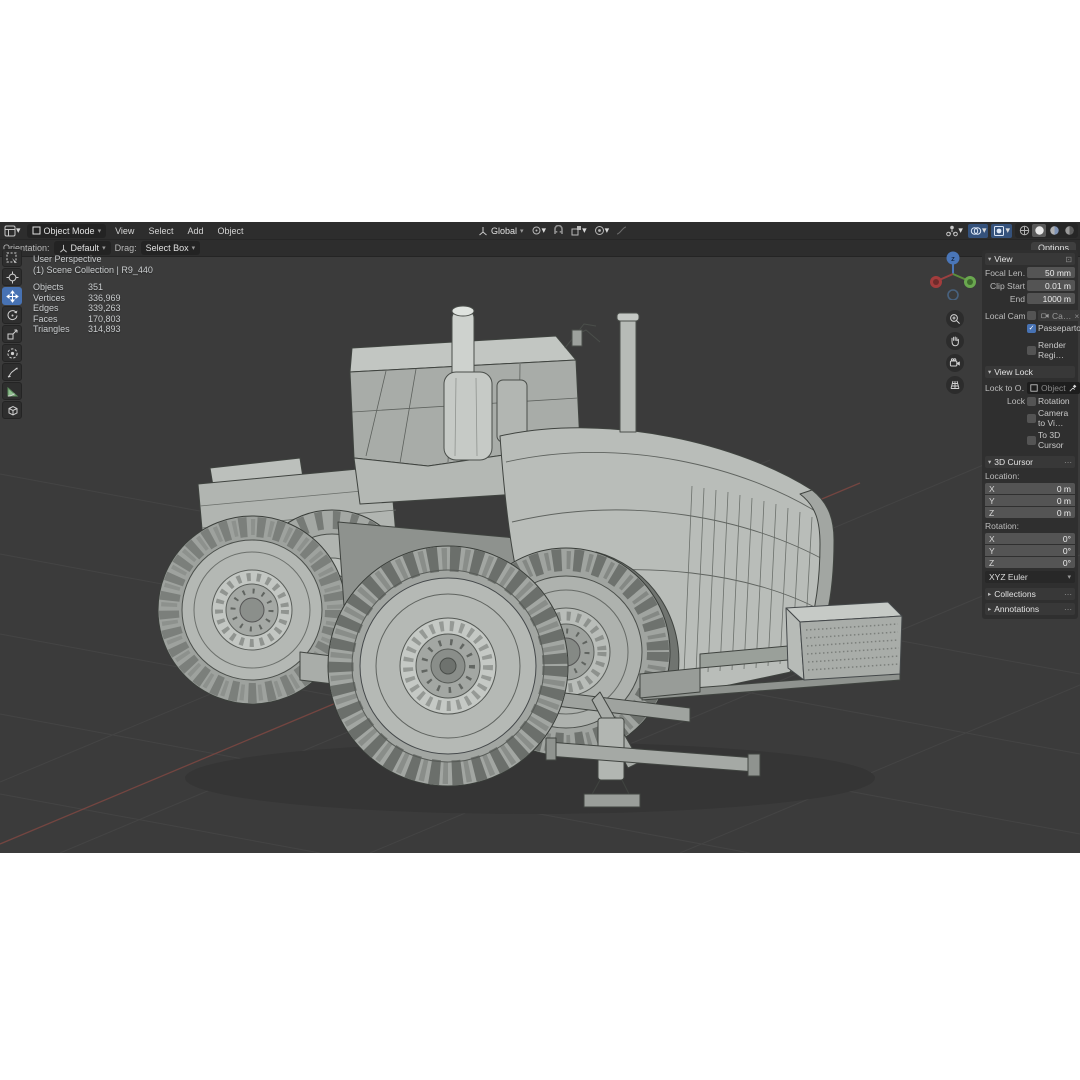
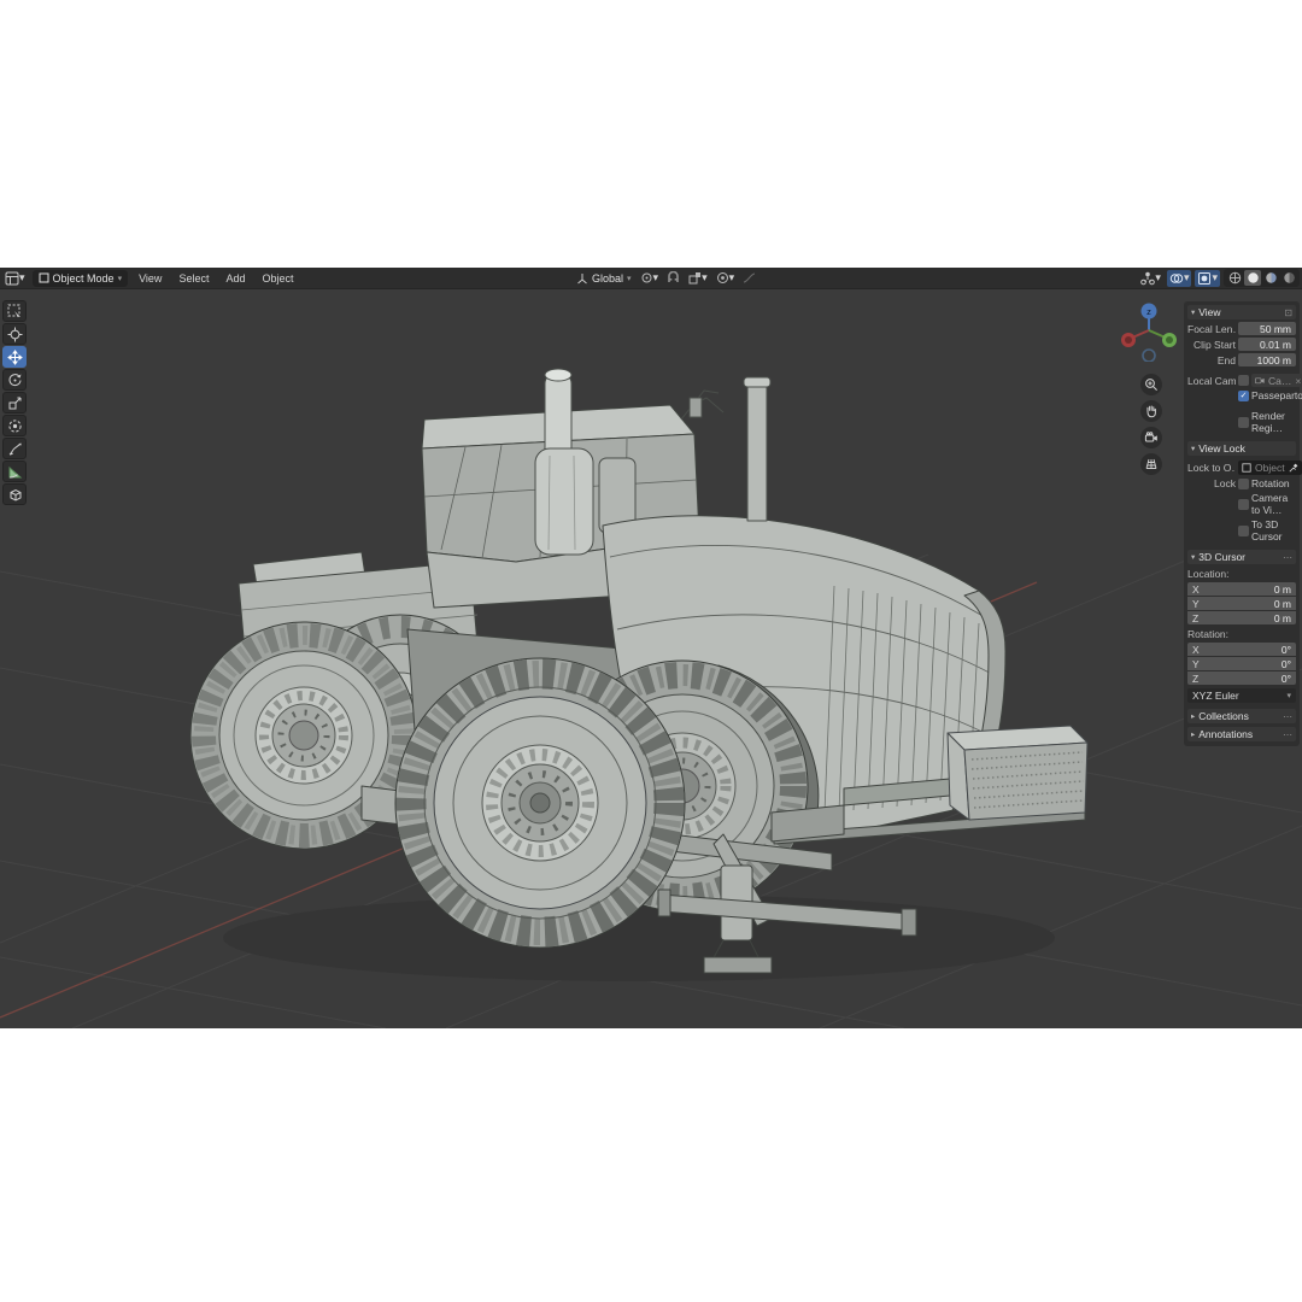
  ▾
  Object Mode
  View
  Select
  Add
  Object
  Global
  ▾
  ▾
  ▾
  ▾
  ▾
  ▾
- Orientation:
- Default
- Drag:
- Select Box
- Options
- User Perspective
- (1) Scene Collection | R9_440
- Objects
- 351
- Vertices
- 336,969
- Edges
- 339,263
- Faces
- 170,803
- Triangles
- 314,893
  z
  View
  ⊡
  Focal Len
  50 mm
  Clip Start
  0.01 m
  End
  1000 m
  Local Cam
  Ca…
  ×
  Passeparto
  Render Regi…
  View Lock
  Lock to O
  Object
  Lock
  Rotation
  Camera to Vi…
  To 3D Cursor
  3D Cursor
  ⋯
  Location:
  X
  0 m
  Y
  0 m
  Z
  0 m
  Rotation:
  X
  0°
  Y
  0°
  Z
  0°
  XYZ Euler
  Collections
  ⋯
  Annotations
  ⋯
